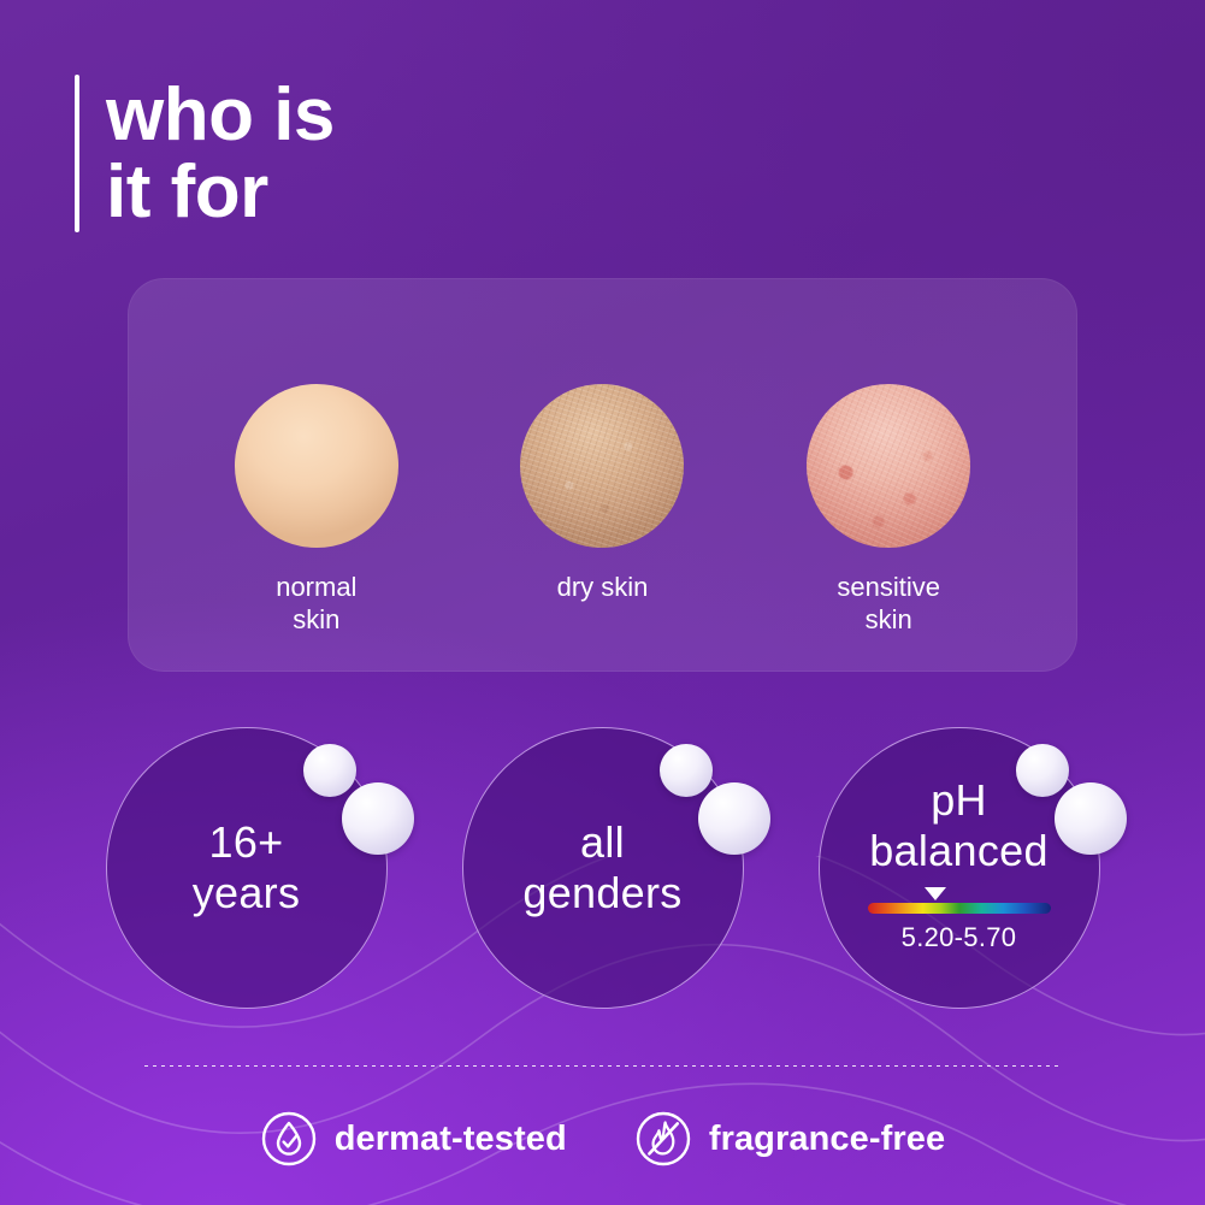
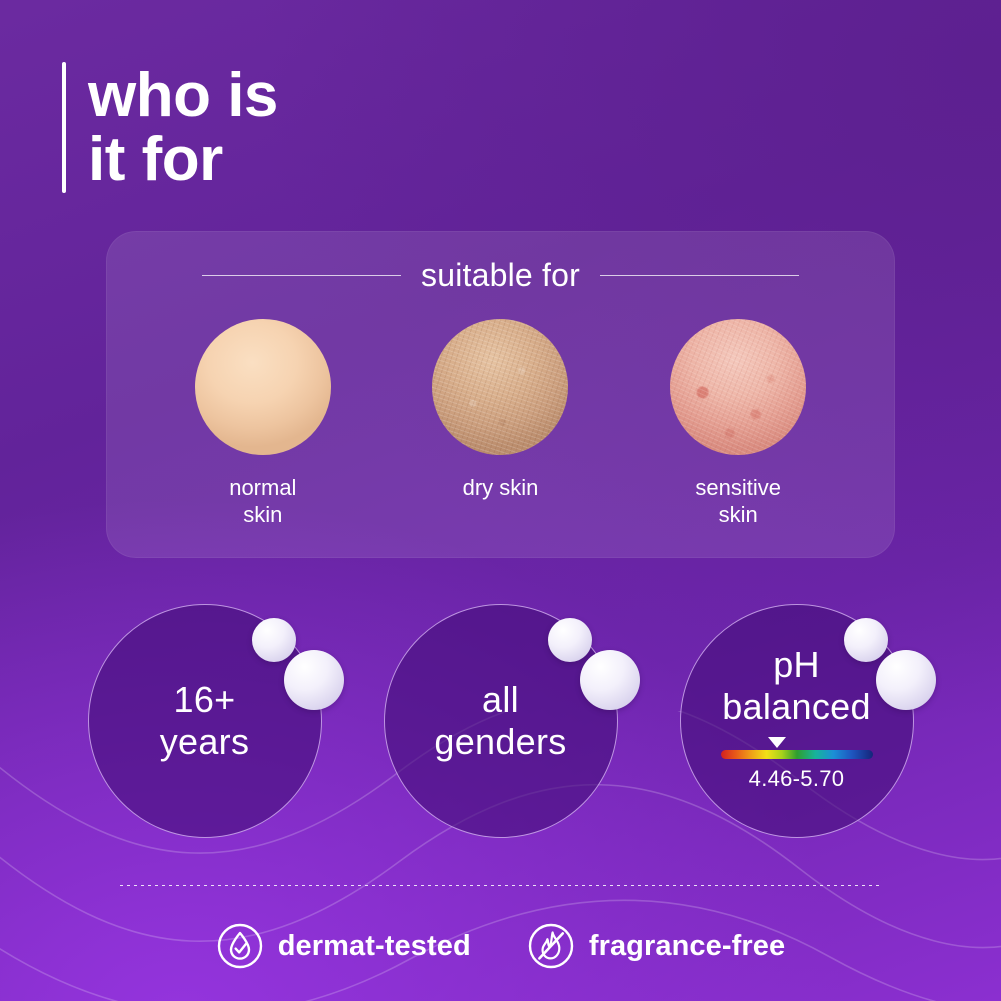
  who is
  it for
+ suitable for
  normal
  skin
  dry skin
  sensitive
  skin
  16+
  years
  all
  genders
  pH
  balanced
- 5.20-5.70
+ 4.46-5.70
  dermat-tested
  fragrance-free
